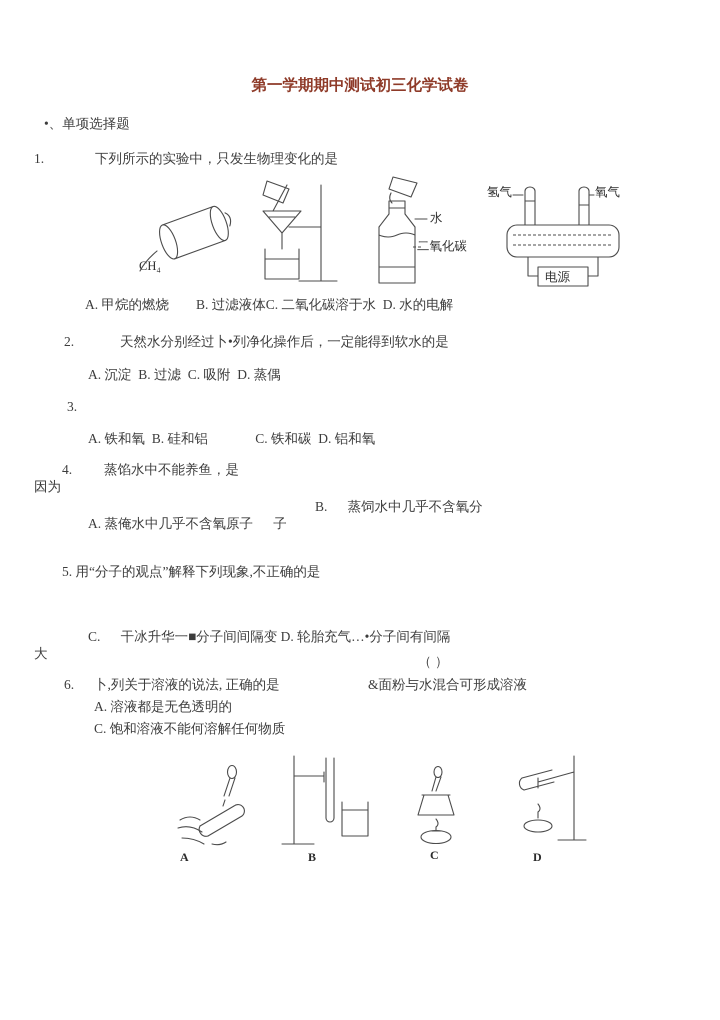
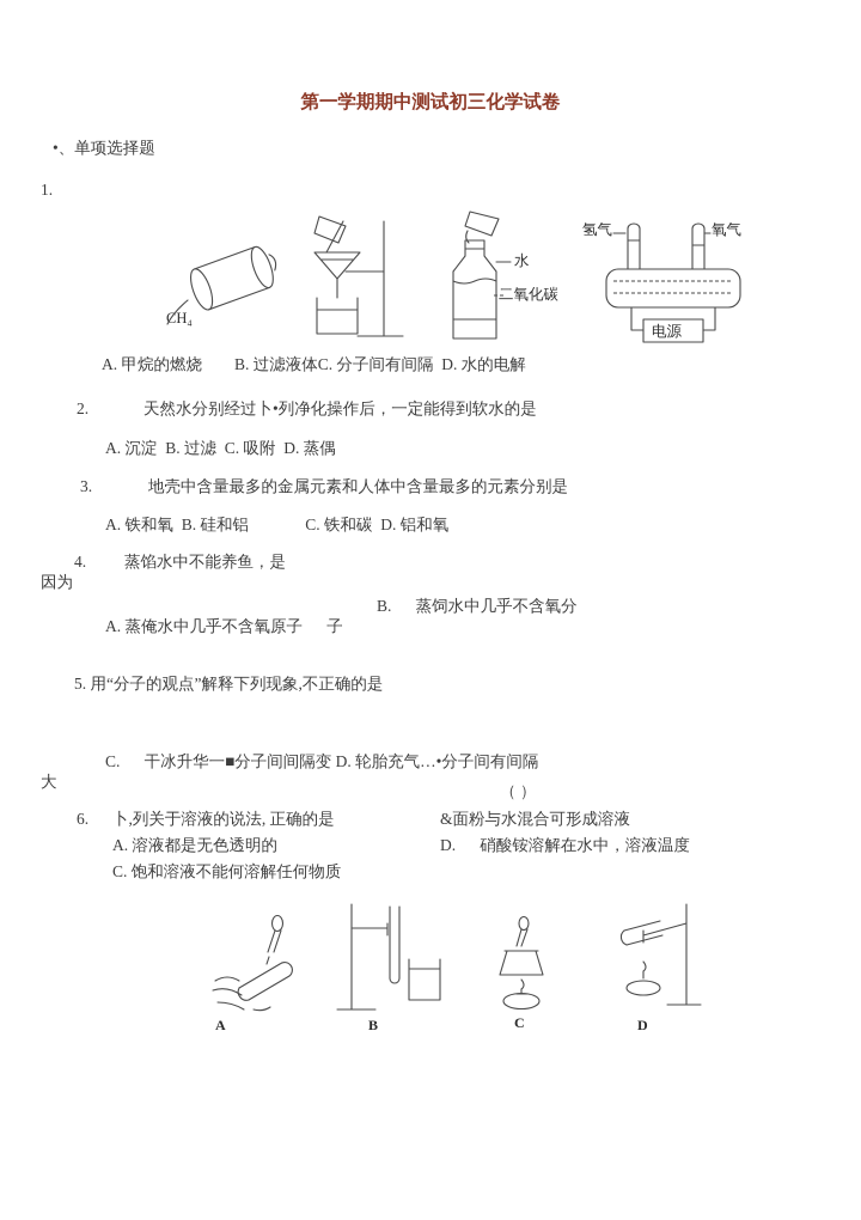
  第一学期期中测试初三化学试卷
  •、单项选择题
  1.
- 下列所示的实验中，只发生物理变化的是
  CH₄
  水
  二氧化碳
  氢气
  氧气
  电源
- A. 甲烷的燃烧 B. 过滤液体C. 二氧化碳溶于水 D. 水的电解
+ A. 甲烷的燃烧 B. 过滤液体C. 分子间有间隔 D. 水的电解
  2.
  天然水分别经过卜•列净化操作后，一定能得到软水的是
  A. 沉淀 B. 过滤 C. 吸附 D. 蒸偶
  3.
+ 地壳中含量最多的金属元素和人体中含量最多的元素分别是
  A. 铁和氧 B. 硅和铝 C. 铁和碳 D. 铝和氧
  4.
  蒸馅水中不能养鱼，是
  因为
  B. 蒸饲水中几乎不含氧分
  A. 蒸俺水中几乎不含氧原子 子
  5. 用“分子的观点”解释下列现象,不正确的是
  C. 干冰升华一■分子间间隔变 D. 轮胎充气…•分子间有间隔
  大
  （ ）
  6.
  卜,列关于溶液的说法, 正确的是
  &面粉与水混合可形成溶液
  A. 溶液都是无色透明的
+ D. 硝酸铵溶解在水中，溶液温度
  C. 饱和溶液不能何溶解任何物质
  A
  B
  C
  D
